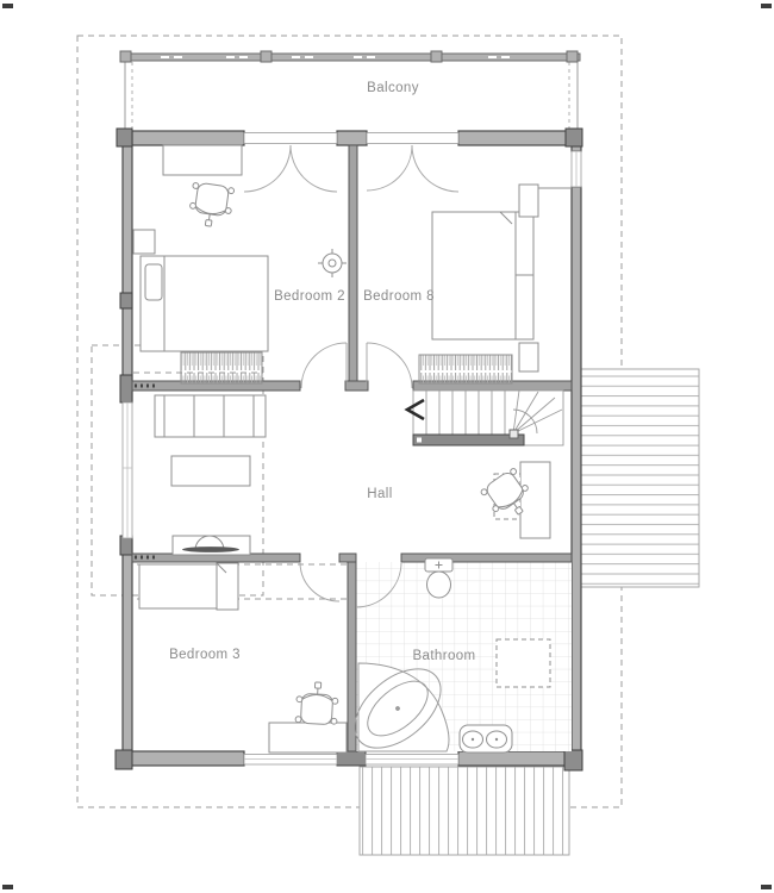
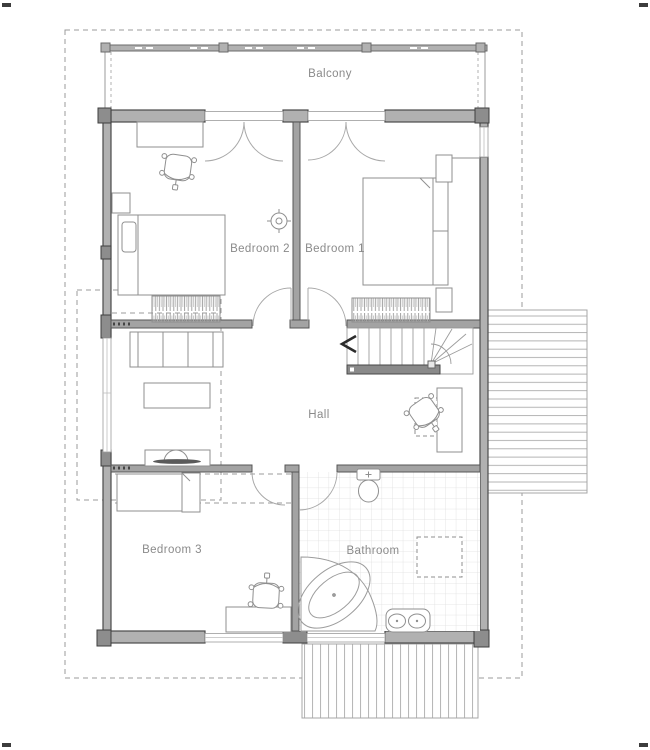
  Balcony
  Bedroom 2
- Bedroom 8
+ Bedroom 1
  Hall
  Bedroom 3
  Bathroom
